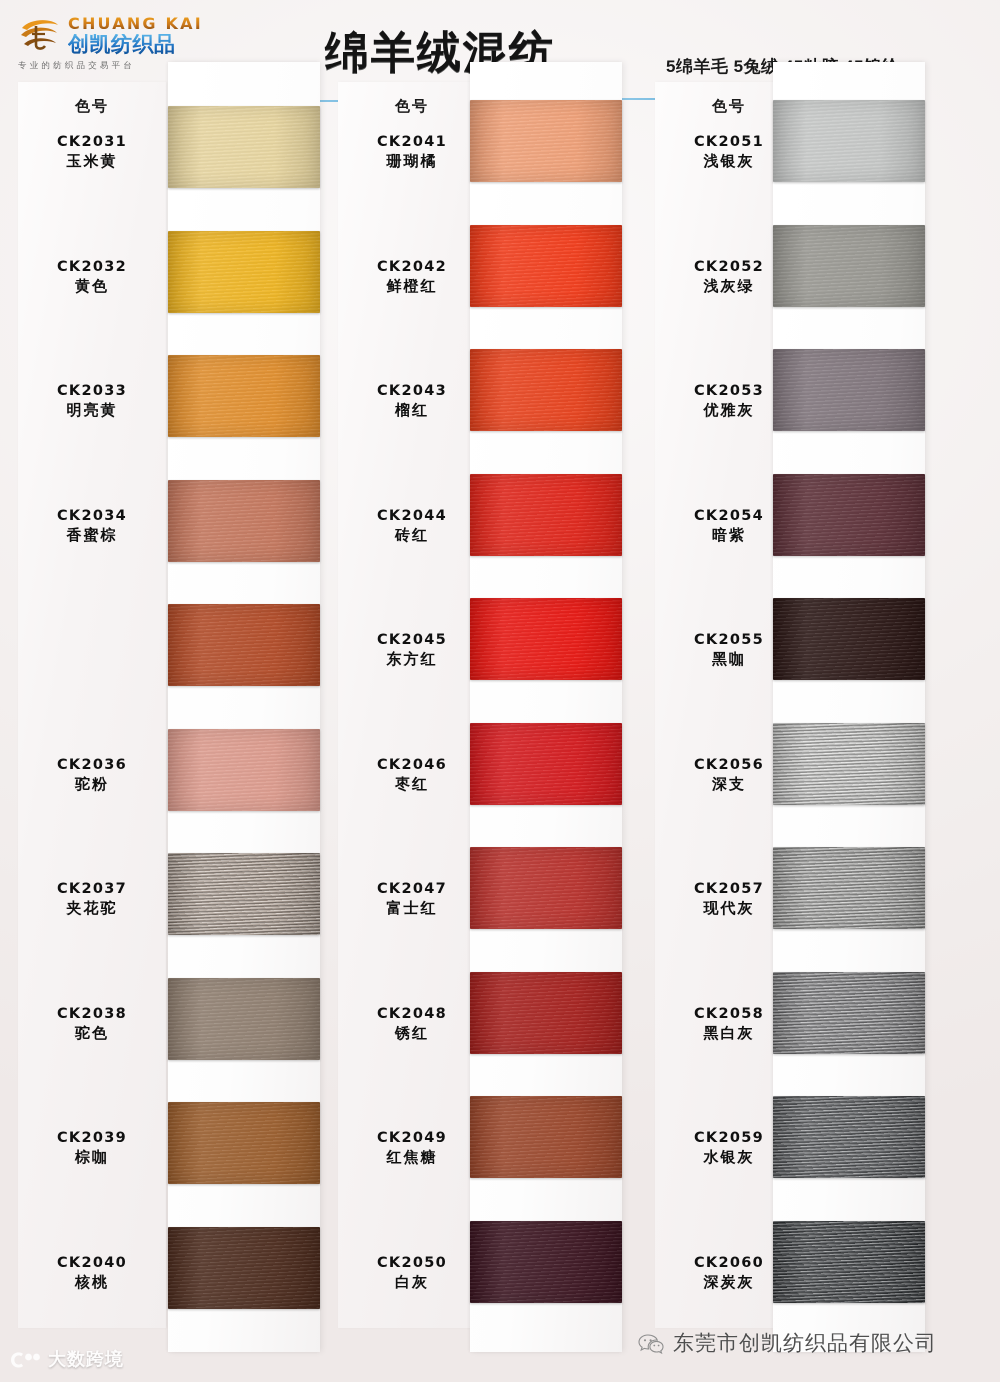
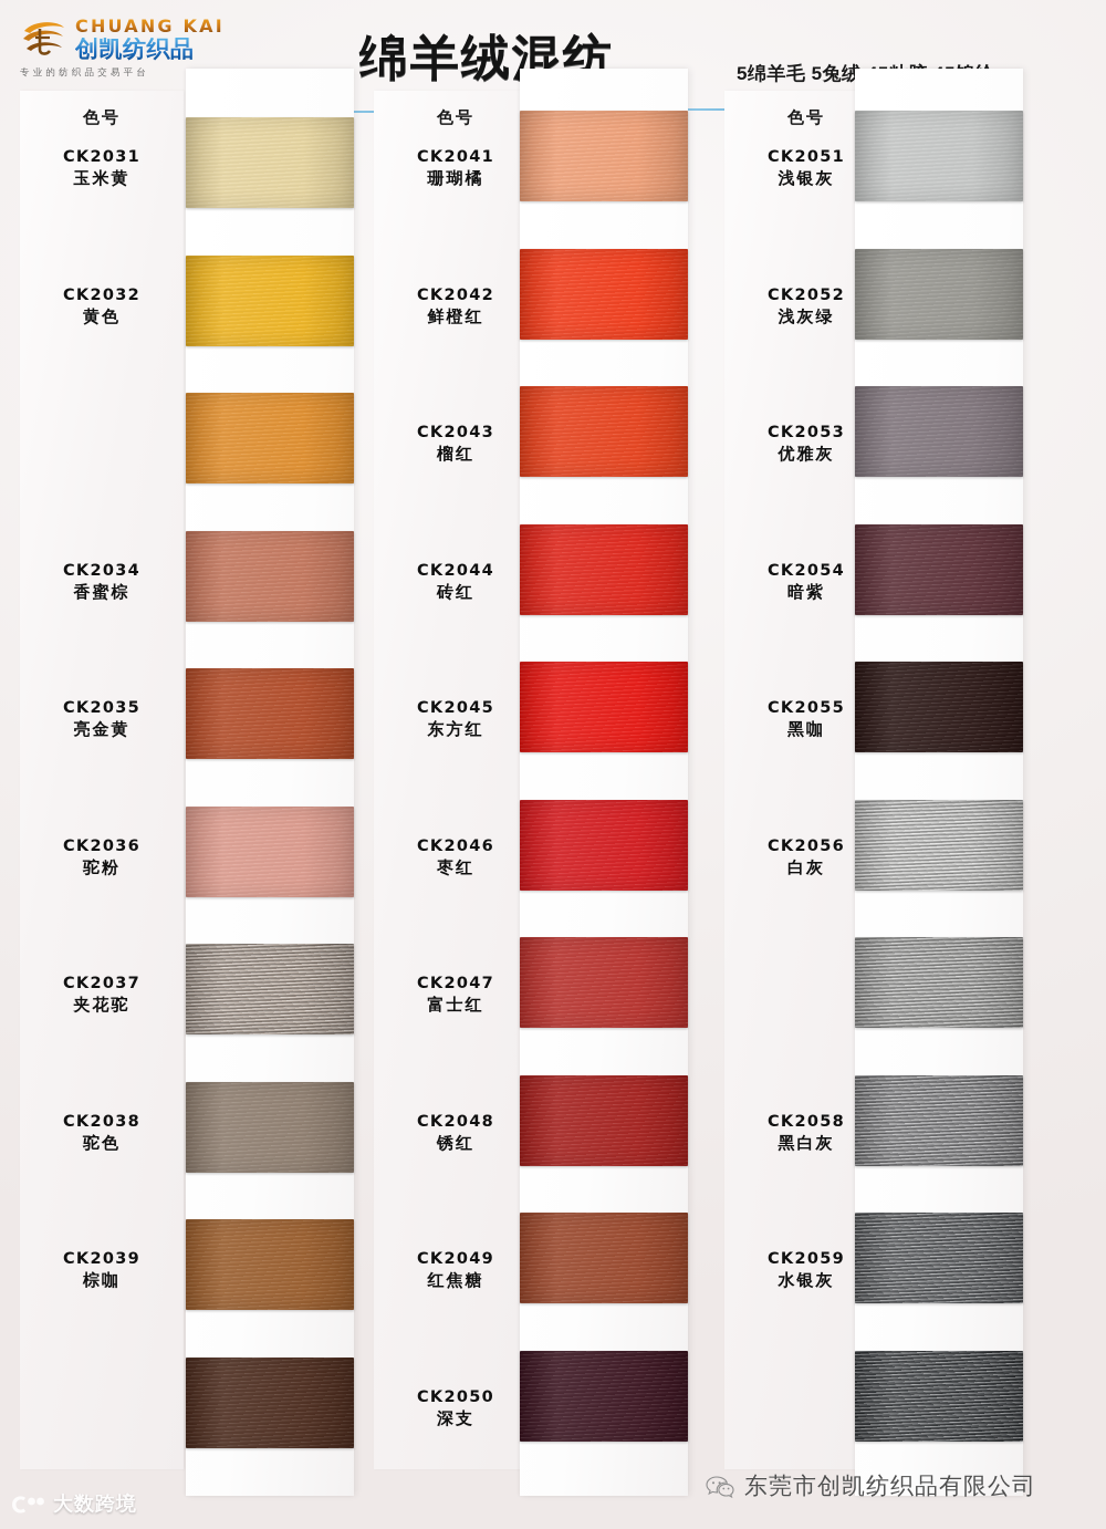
  CHUANG KAI
  创凯纺织品
  专业的纺织品交易平台
  绵羊绒混纺
  色号
  CK2031
  玉米黄
  CK2032
  黄色
- CK2033
- 明亮黄
  CK2034
  香蜜棕
+ CK2035
+ 亮金黄
  CK2036
  驼粉
  CK2037
  夹花驼
  CK2038
  驼色
  CK2039
  棕咖
- CK2040
- 核桃
  色号
  CK2041
  珊瑚橘
  CK2042
  鲜橙红
  CK2043
  榴红
  CK2044
  砖红
  CK2045
  东方红
  CK2046
  枣红
  CK2047
  富士红
  CK2048
  锈红
  CK2049
  红焦糖
  CK2050
- 白灰
+ 深支
  色号
  CK2051
  浅银灰
  CK2052
  浅灰绿
  CK2053
  优雅灰
  CK2054
  暗紫
  CK2055
  黑咖
  CK2056
- 深支
+ 白灰
- CK2057
- 现代灰
  CK2058
  黑白灰
  CK2059
  水银灰
- CK2060
- 深炭灰
  东莞市创凯纺织品有限公司
  大数跨境
